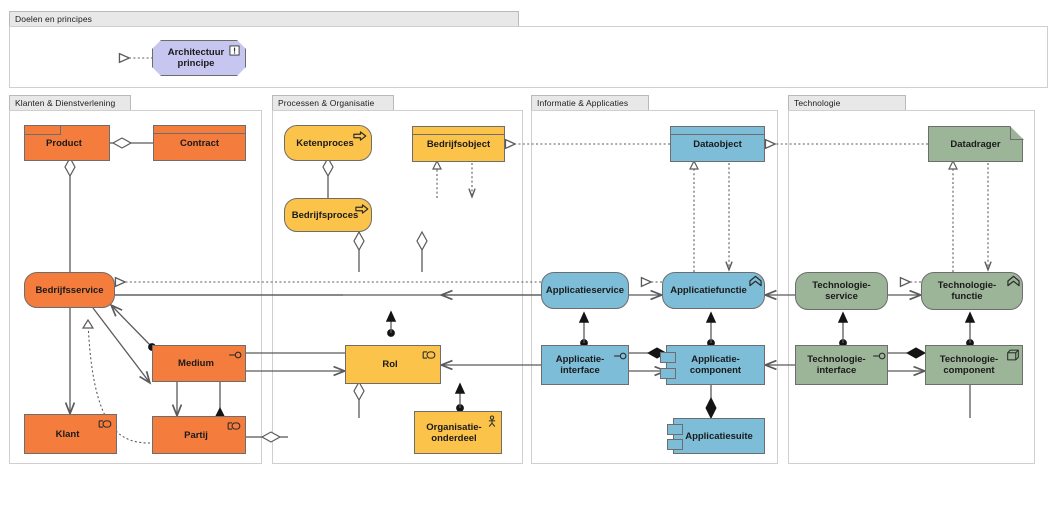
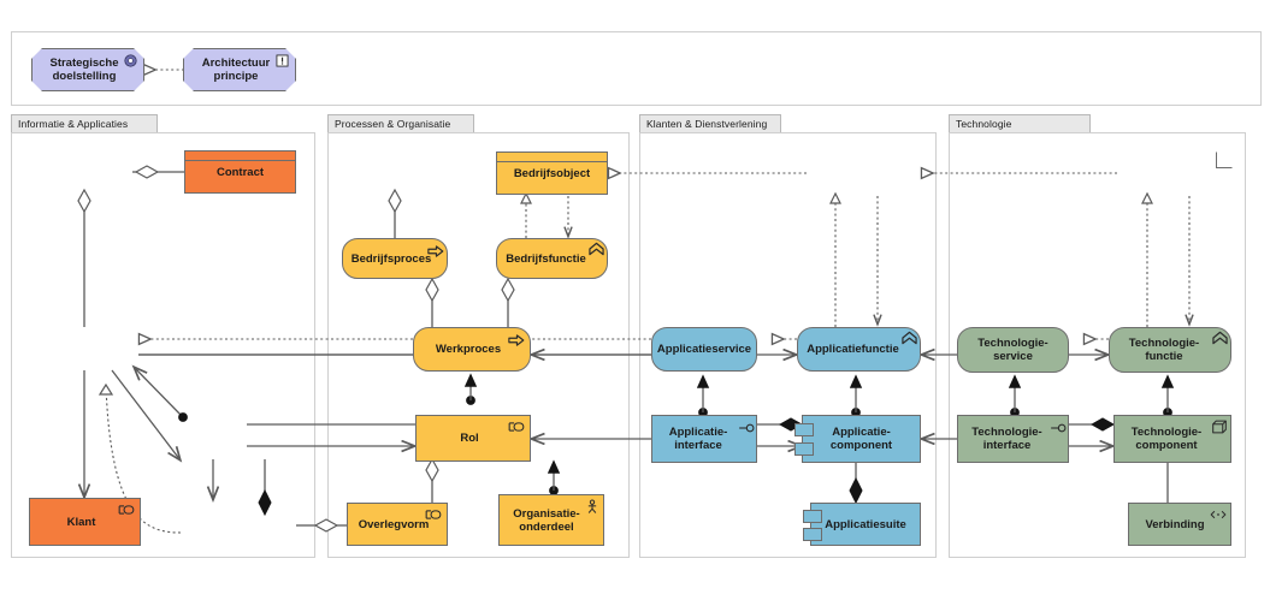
- Doelen en principes
- Klanten & Dienstverlening
+ Informatie & Applicaties
  Processen & Organisatie
- Informatie & Applicaties
+ Klanten & Dienstverlening
  Technologie
+ Strategische doelstelling
  Architectuur principe
- Product
  Contract
- Bedrijfsservice
  Klant
- Medium
- Partij
- Ketenproces
  Bedrijfsproces
+ Werkproces
  Bedrijfsobject
+ Bedrijfsfunctie
  Rol
+ Overlegvorm
  Organisatie-
  onderdeel
- Dataobject
  Applicatieservice
  Applicatiefunctie
  Applicatie-
  interface
  Applicatie-
  component
  Applicatiesuite
- Datadrager
  Technologie-
  service
  Technologie-
  functie
  Technologie-
  interface
  Technologie-
  component
+ Verbinding
